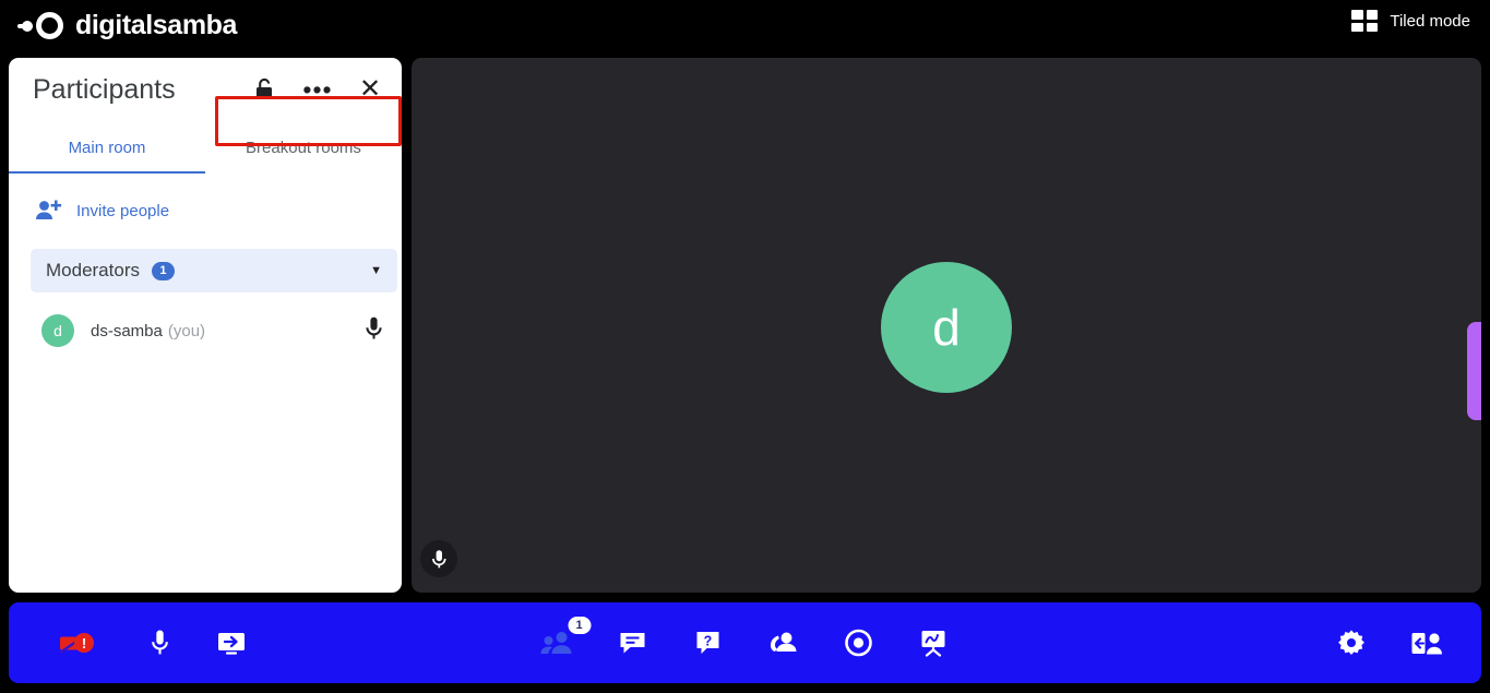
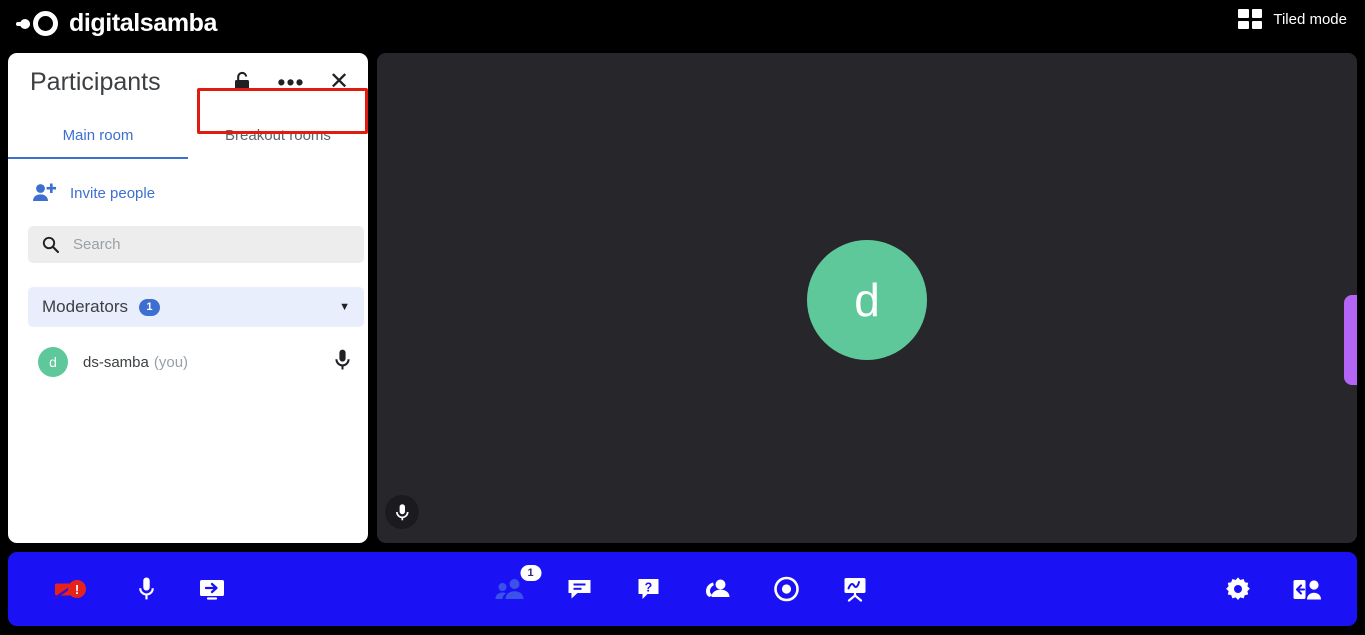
  digitalsamba
  Tiled mode
  Participants
  •••
  ✕
  Main room
  Breakout rooms
  Invite people
+ Search
  Moderators
  1
  ▼
  d
  ds-samba
  (you)
  d
  !
  1
  ?
